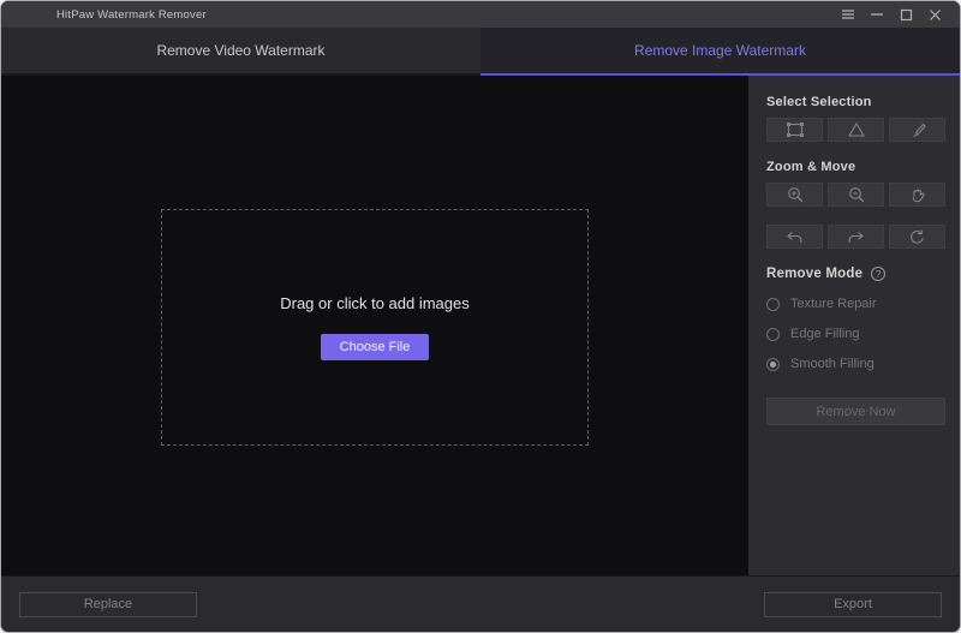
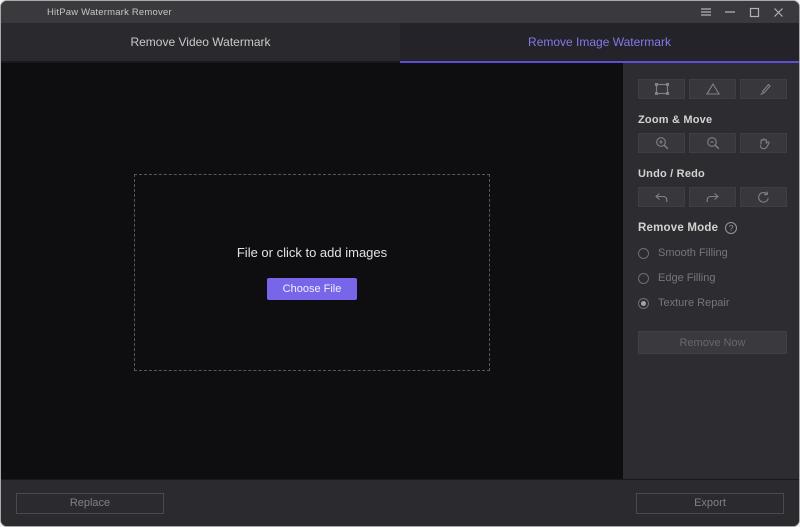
  HitPaw Watermark Remover
  Remove Video Watermark
  Remove Image Watermark
- Drag or click to add images
+ File or click to add images
  Choose File
- Select Selection
  Zoom & Move
+ Undo / Redo
  Remove Mode
  ?
- Texture Repair
+ Smooth Filling
  Edge Filling
- Smooth Filling
+ Texture Repair
  Remove Now
  Replace
  Export
